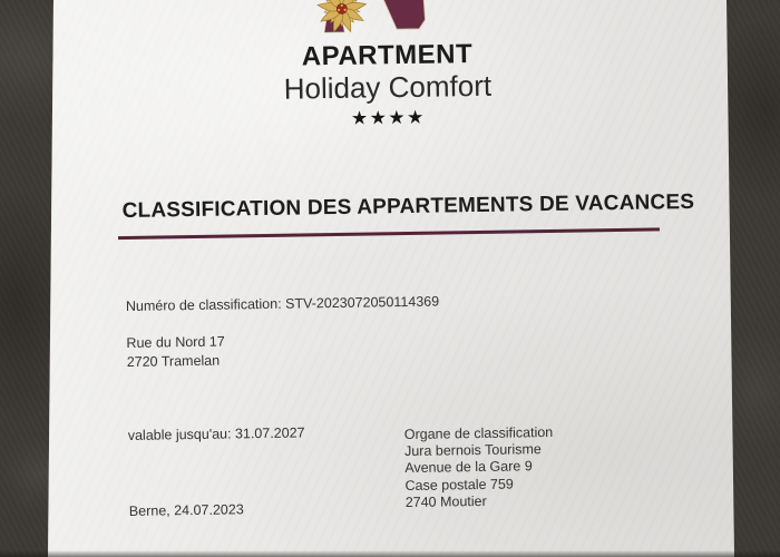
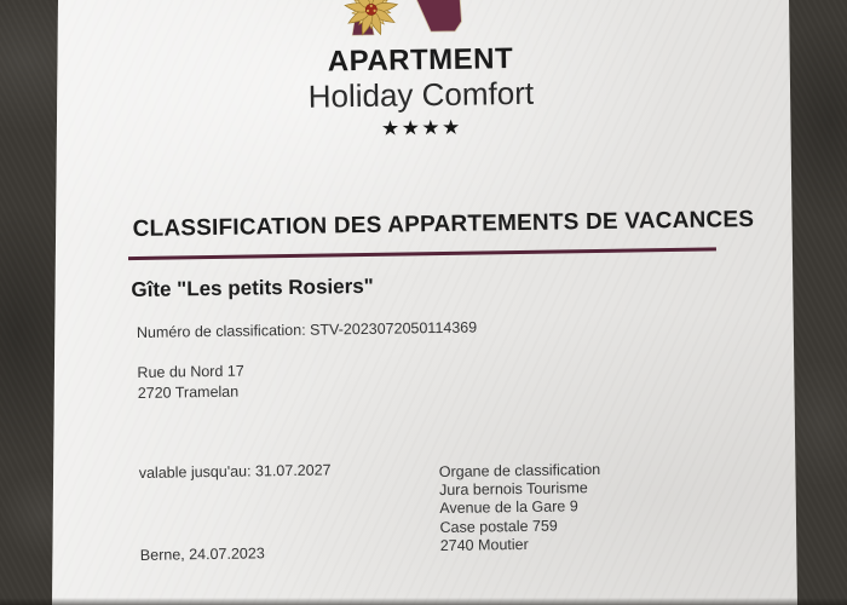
  APARTMENT
  Holiday Comfort
  ★★★★
  CLASSIFICATION DES APPARTEMENTS DE VACANCES
+ Gîte "Les petits Rosiers"
  Numéro de classification: STV-2023072050114369
  Rue du Nord 17
  2720 Tramelan
  valable jusqu'au: 31.07.2027
  Organe de classification
  Jura bernois Tourisme
  Avenue de la Gare 9
  Case postale 759
  2740 Moutier
  Berne, 24.07.2023
